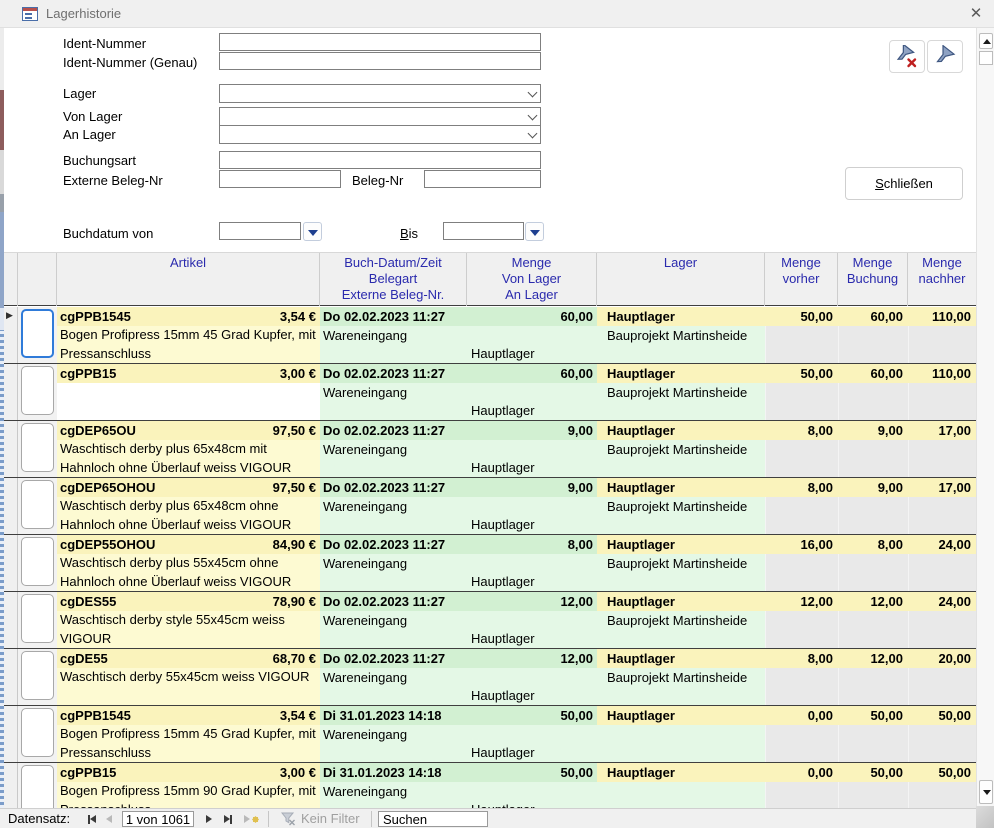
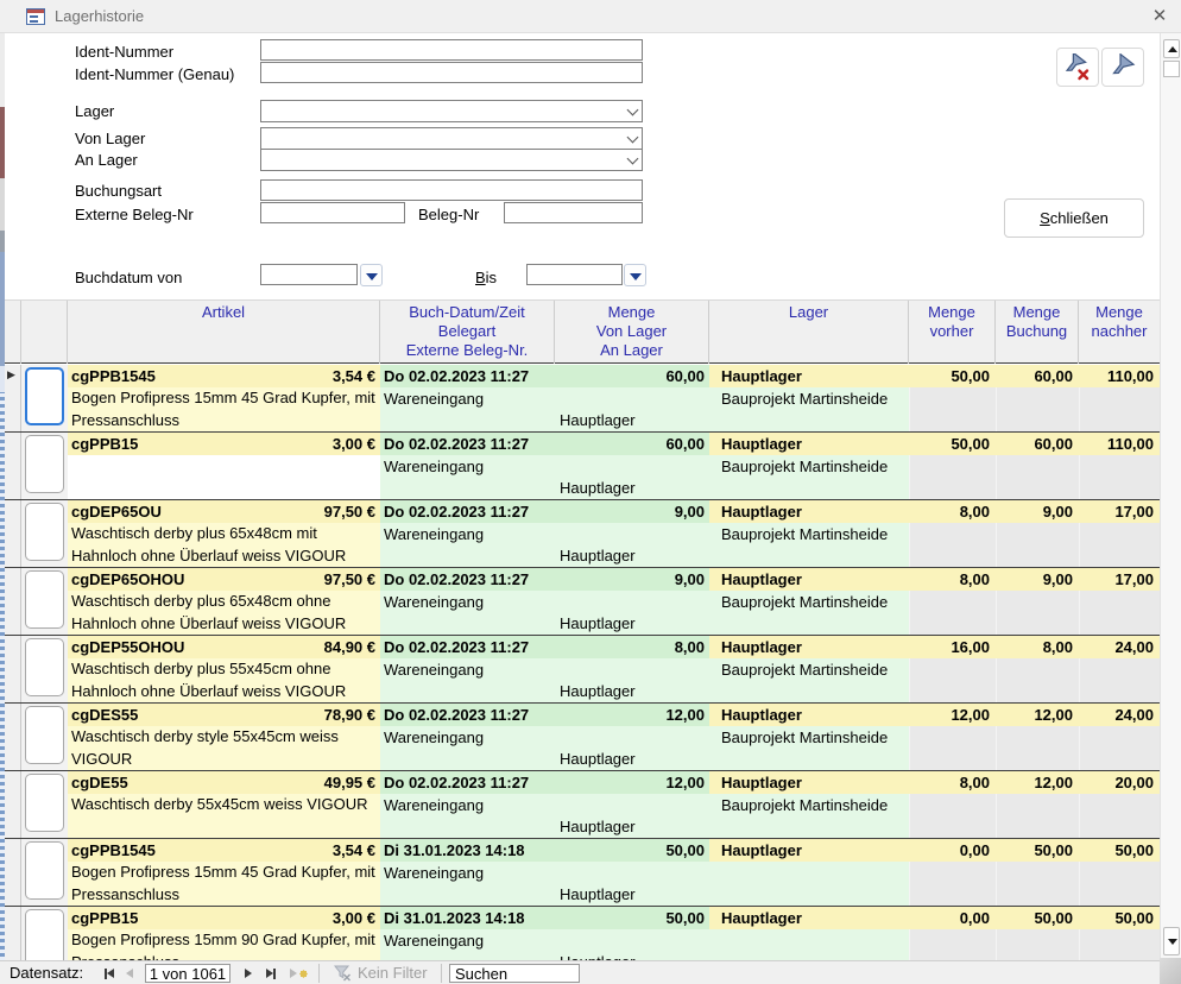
  Lagerhistorie
  ✕
  Ident-Nummer
  Ident-Nummer (Genau)
  Lager
  Von Lager
  An Lager
  Buchungsart
  Externe Beleg-Nr
  Beleg-Nr
  Buchdatum von
  Bis
  Schließen
  Artikel
  Buch-Datum/Zeit
  Belegart
  Externe Beleg-Nr.
  Menge
  Von Lager
  An Lager
  Lager
  Menge
  vorher
  Menge
  Buchung
  Menge
  nachher
  ▶
  cgPPB1545
  3,54 €
  Bogen Profipress 15mm 45 Grad Kupfer, mit Pressanschluss
  Do 02.02.2023 11:27
  Wareneingang
  60,00
  Hauptlager
  Hauptlager
  Bauprojekt Martinsheide
  50,00
  60,00
  110,00
  cgPPB15
  3,00 €
  Do 02.02.2023 11:27
  Wareneingang
  60,00
  Hauptlager
  Hauptlager
  Bauprojekt Martinsheide
  50,00
  60,00
  110,00
  cgDEP65OU
  97,50 €
  Waschtisch derby plus 65x48cm mit Hahnloch ohne Überlauf weiss VIGOUR
  Do 02.02.2023 11:27
  Wareneingang
  9,00
  Hauptlager
  Hauptlager
  Bauprojekt Martinsheide
  8,00
  9,00
  17,00
  cgDEP65OHOU
  97,50 €
  Waschtisch derby plus 65x48cm ohne Hahnloch ohne Überlauf weiss VIGOUR
  Do 02.02.2023 11:27
  Wareneingang
  9,00
  Hauptlager
  Hauptlager
  Bauprojekt Martinsheide
  8,00
  9,00
  17,00
  cgDEP55OHOU
  84,90 €
  Waschtisch derby plus 55x45cm ohne Hahnloch ohne Überlauf weiss VIGOUR
  Do 02.02.2023 11:27
  Wareneingang
  8,00
  Hauptlager
  Hauptlager
  Bauprojekt Martinsheide
  16,00
  8,00
  24,00
  cgDES55
  78,90 €
  Waschtisch derby style 55x45cm weiss VIGOUR
  Do 02.02.2023 11:27
  Wareneingang
  12,00
  Hauptlager
  Hauptlager
  Bauprojekt Martinsheide
  12,00
  12,00
  24,00
  cgDE55
- 68,70 €
+ 49,95 €
  Waschtisch derby 55x45cm weiss VIGOUR
  Do 02.02.2023 11:27
  Wareneingang
  12,00
  Hauptlager
  Hauptlager
  Bauprojekt Martinsheide
  8,00
  12,00
  20,00
  cgPPB1545
  3,54 €
  Bogen Profipress 15mm 45 Grad Kupfer, mit Pressanschluss
  Di 31.01.2023 14:18
  Wareneingang
  50,00
  Hauptlager
  Hauptlager
  0,00
  50,00
  50,00
  cgPPB15
  3,00 €
  Bogen Profipress 15mm 90 Grad Kupfer, mit
  Di 31.01.2023 14:18
  Wareneingang
  50,00
  Hauptlager
  0,00
  50,00
  50,00
  Datensatz:
  1 von 1061
  Kein Filter
  Suchen
